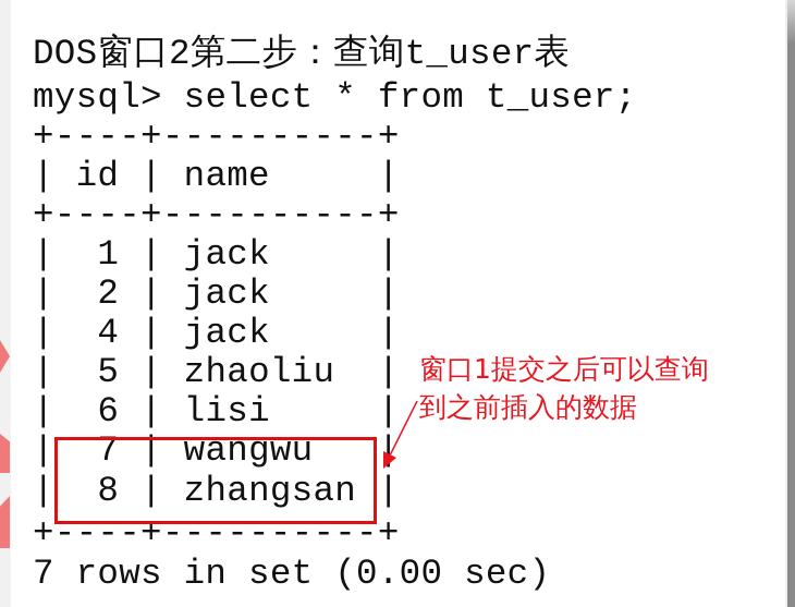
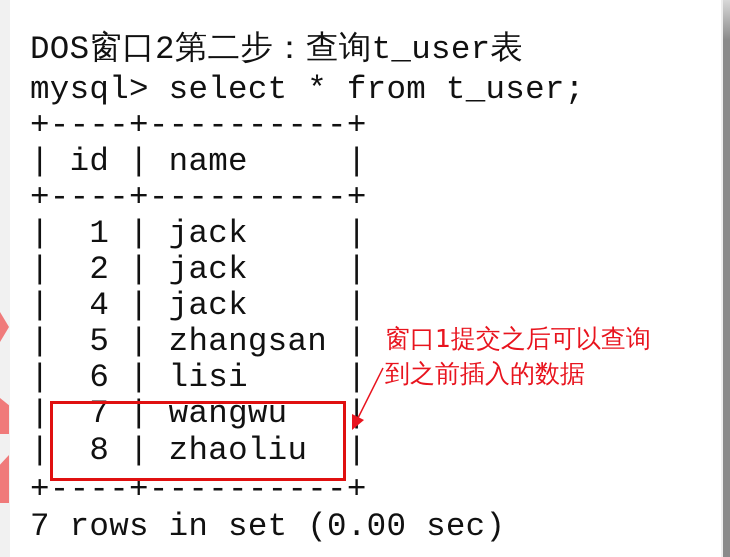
  DOS窗口2第二步：查询t_user表
  mysql> select * from t_user;
  +----+----------+
  | id | name |
  +----+----------+
  | 1 | jack |
  | 2 | jack |
  | 4 | jack |
- | 5 | zhaoliu |
+ | 5 | zhangsan |
  | 6 | lisi |
  | 7 | wangwu |
- | 8 | zhangsan |
+ | 8 | zhaoliu |
  +----+----------+
  7 rows in set (0.00 sec)
  窗口1提交之后可以查询
  到之前插入的数据
